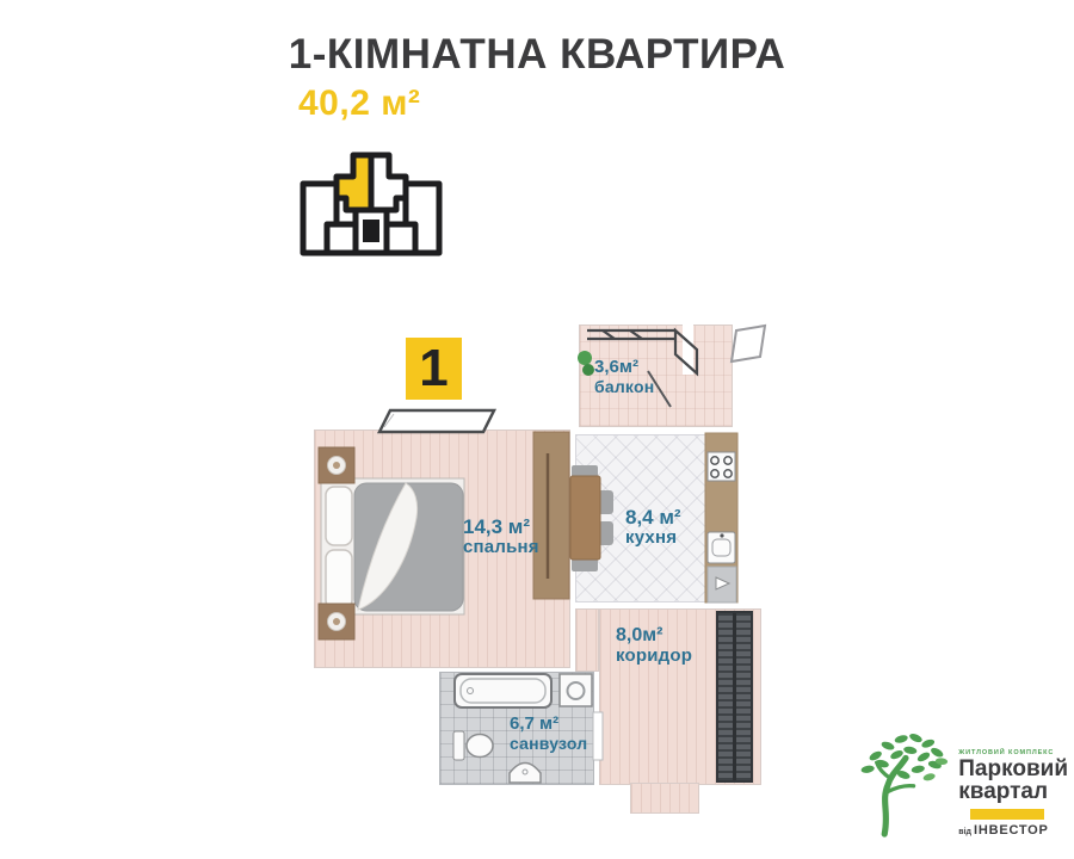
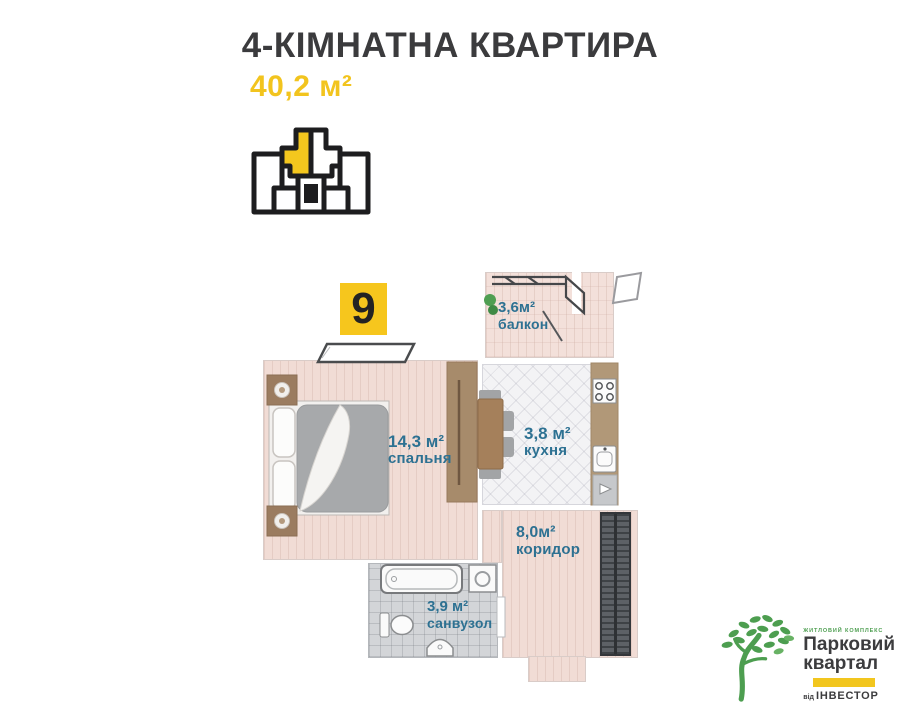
- 1-КІМНАТНА КВАРТИРА
+ 4-КІМНАТНА КВАРТИРА
  40,2 м²
- 1
+ 9
  3,6м²
  балкон
  14,3 м²
  спальня
- 8,4 м²
+ 3,8 м²
  кухня
  8,0м²
  коридор
- 6,7 м²
+ 3,9 м²
  санвузол
  Парковий
  квартал
  ІНВЕСТОР
